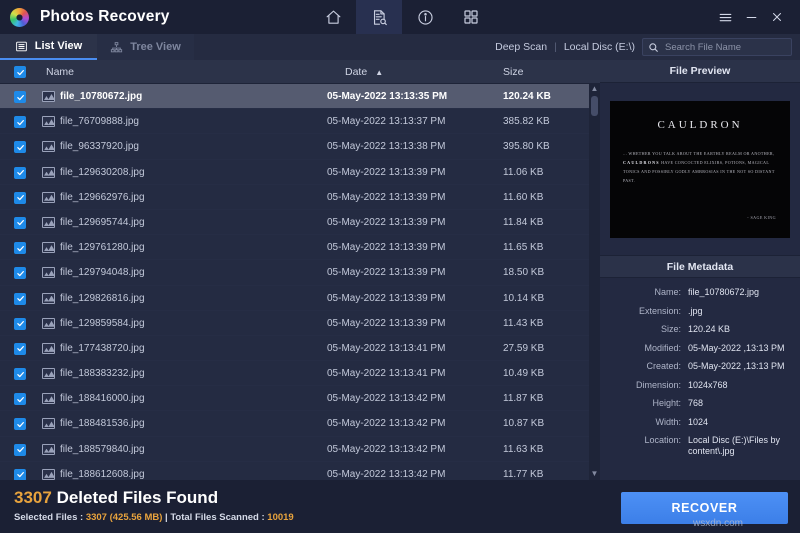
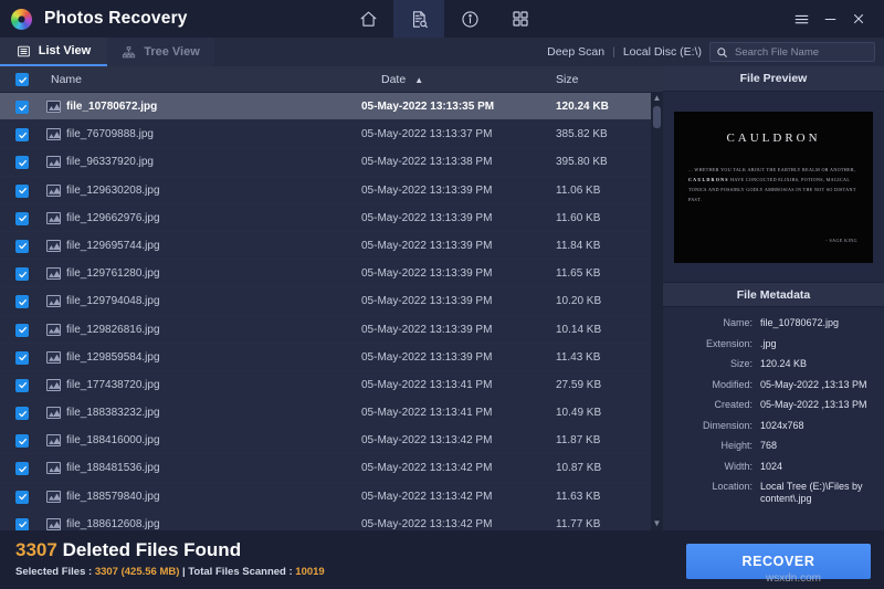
  Photos Recovery
  List View
  Tree View
  Deep Scan
  |
  Local Disc (E:\)
  Search File Name
  Name
  Date
  ▲
  Size
  file_10780672.jpg
  05-May-2022 13:13:35 PM
  120.24 KB
  file_76709888.jpg
  05-May-2022 13:13:37 PM
  385.82 KB
  file_96337920.jpg
  05-May-2022 13:13:38 PM
  395.80 KB
  file_129630208.jpg
  05-May-2022 13:13:39 PM
  11.06 KB
  file_129662976.jpg
  05-May-2022 13:13:39 PM
  11.60 KB
  file_129695744.jpg
  05-May-2022 13:13:39 PM
  11.84 KB
  file_129761280.jpg
  05-May-2022 13:13:39 PM
  11.65 KB
  file_129794048.jpg
  05-May-2022 13:13:39 PM
- 18.50 KB
+ 10.20 KB
  file_129826816.jpg
  05-May-2022 13:13:39 PM
  10.14 KB
  file_129859584.jpg
  05-May-2022 13:13:39 PM
  11.43 KB
  file_177438720.jpg
  05-May-2022 13:13:41 PM
  27.59 KB
  file_188383232.jpg
  05-May-2022 13:13:41 PM
  10.49 KB
  file_188416000.jpg
  05-May-2022 13:13:42 PM
  11.87 KB
  file_188481536.jpg
  05-May-2022 13:13:42 PM
  10.87 KB
  file_188579840.jpg
  05-May-2022 13:13:42 PM
  11.63 KB
  file_188612608.jpg
  05-May-2022 13:13:42 PM
  11.77 KB
  ▲
  ▼
  File Preview
  CAULDRON
  File Metadata
  Name:
  file_10780672.jpg
  Extension:
  .jpg
  Size:
  120.24 KB
  Modified:
  05-May-2022 ,13:13 PM
  Created:
  05-May-2022 ,13:13 PM
  Dimension:
  1024x768
  Height:
  768
  Width:
  1024
  Location:
- Local Disc (E:)\Files by content\.jpg
+ Local Tree (E:)\Files by content\.jpg
  3307 Deleted Files Found
  Selected Files : 3307 (425.56 MB) | Total Files Scanned : 10019
  RECOVER
  wsxdn.com
